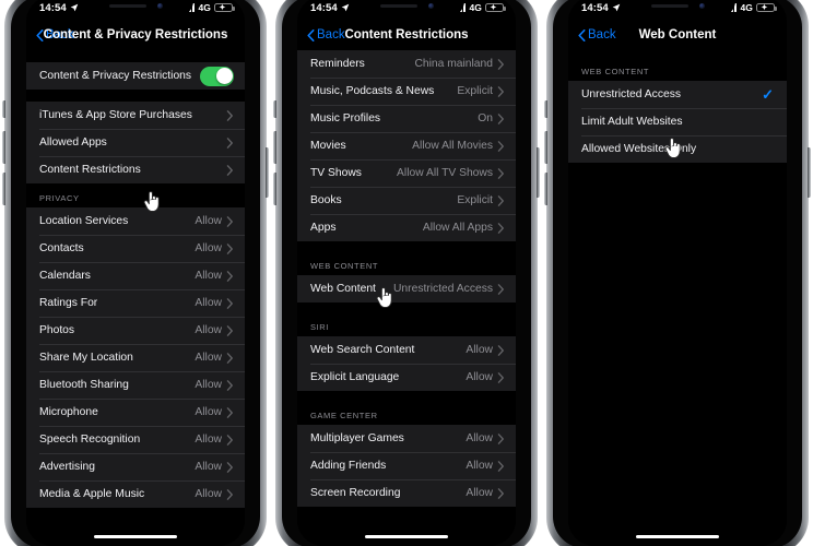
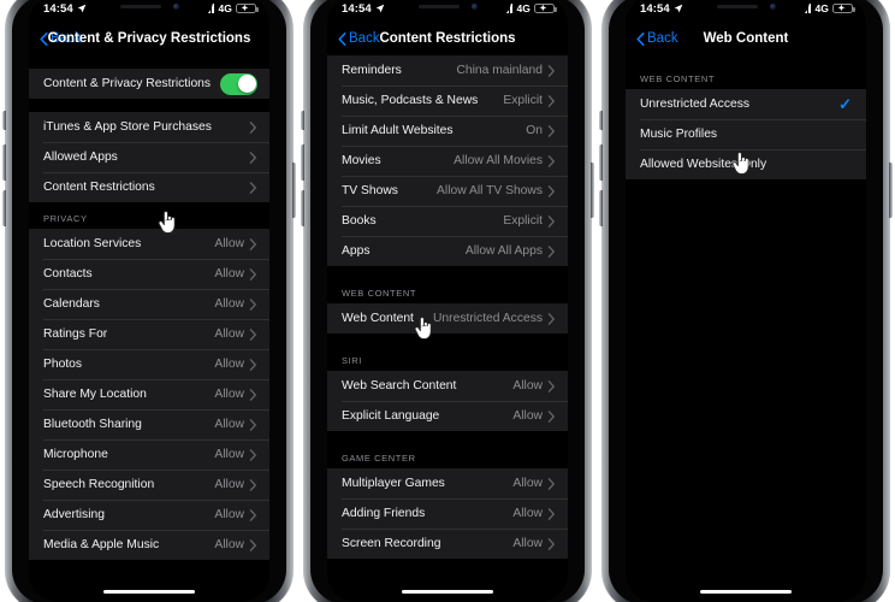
  14:54
  4G
  Back
  Content & Privacy Restrictions
  Content & Privacy Restrictions
  iTunes & App Store Purchases
  Allowed Apps
  Content Restrictions
  PRIVACY
  Location Services
  Allow
  Contacts
  Allow
  Calendars
  Allow
  Ratings For
  Allow
  Photos
  Allow
  Share My Location
  Allow
  Bluetooth Sharing
  Allow
  Microphone
  Allow
  Speech Recognition
  Allow
  Advertising
  Allow
  Media & Apple Music
  Allow
  14:54
  4G
  Back
  Content Restrictions
  Reminders
  China mainland
  Music, Podcasts & News
  Explicit
- Music Profiles
+ Limit Adult Websites
  On
  Movies
  Allow All Movies
  TV Shows
  Allow All TV Shows
  Books
  Explicit
  Apps
  Allow All Apps
  WEB CONTENT
  Web Content
  Unrestricted Access
  SIRI
  Web Search Content
  Allow
  Explicit Language
  Allow
  GAME CENTER
  Multiplayer Games
  Allow
  Adding Friends
  Allow
  Screen Recording
  Allow
  14:54
  4G
  Back
  Web Content
  WEB CONTENT
  Unrestricted Access
  ✓
- Limit Adult Websites
+ Music Profiles
  Allowed Websitenly
